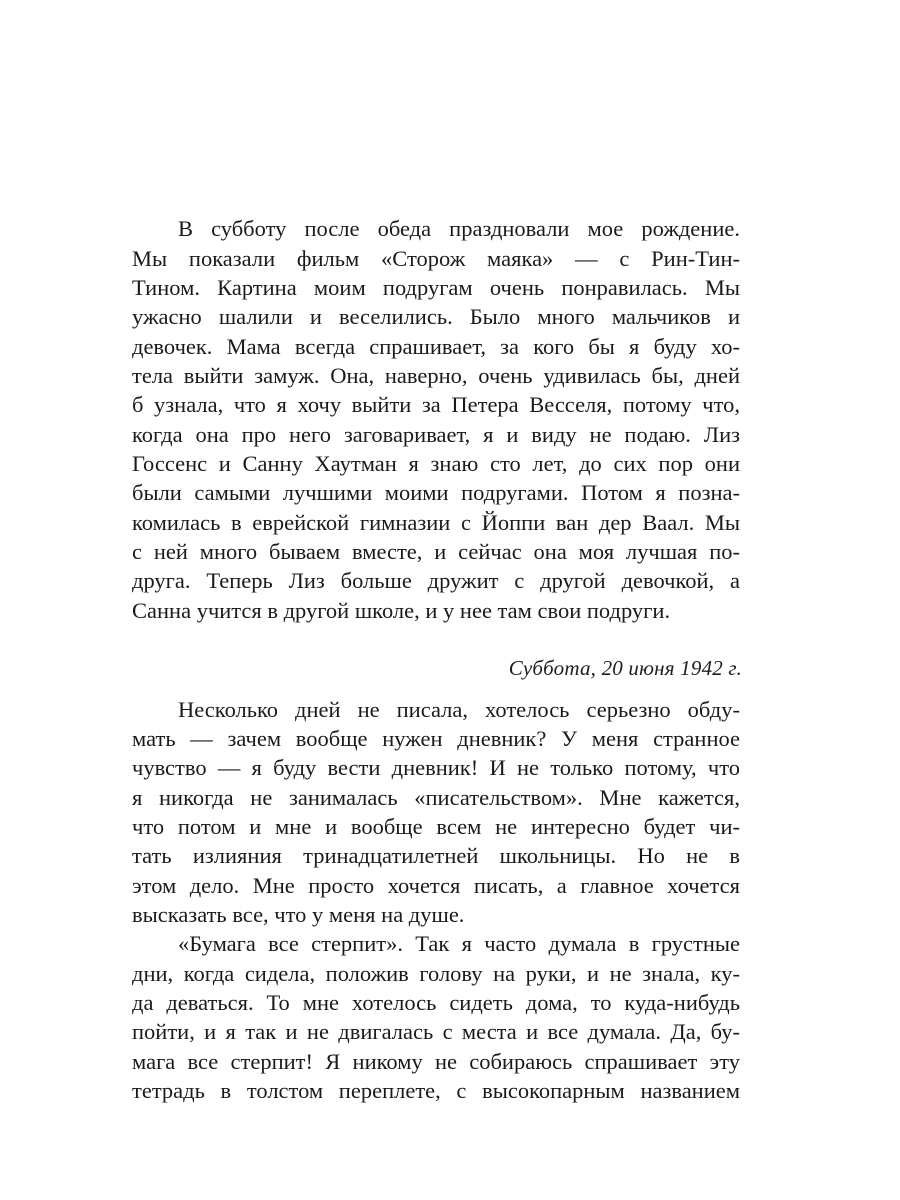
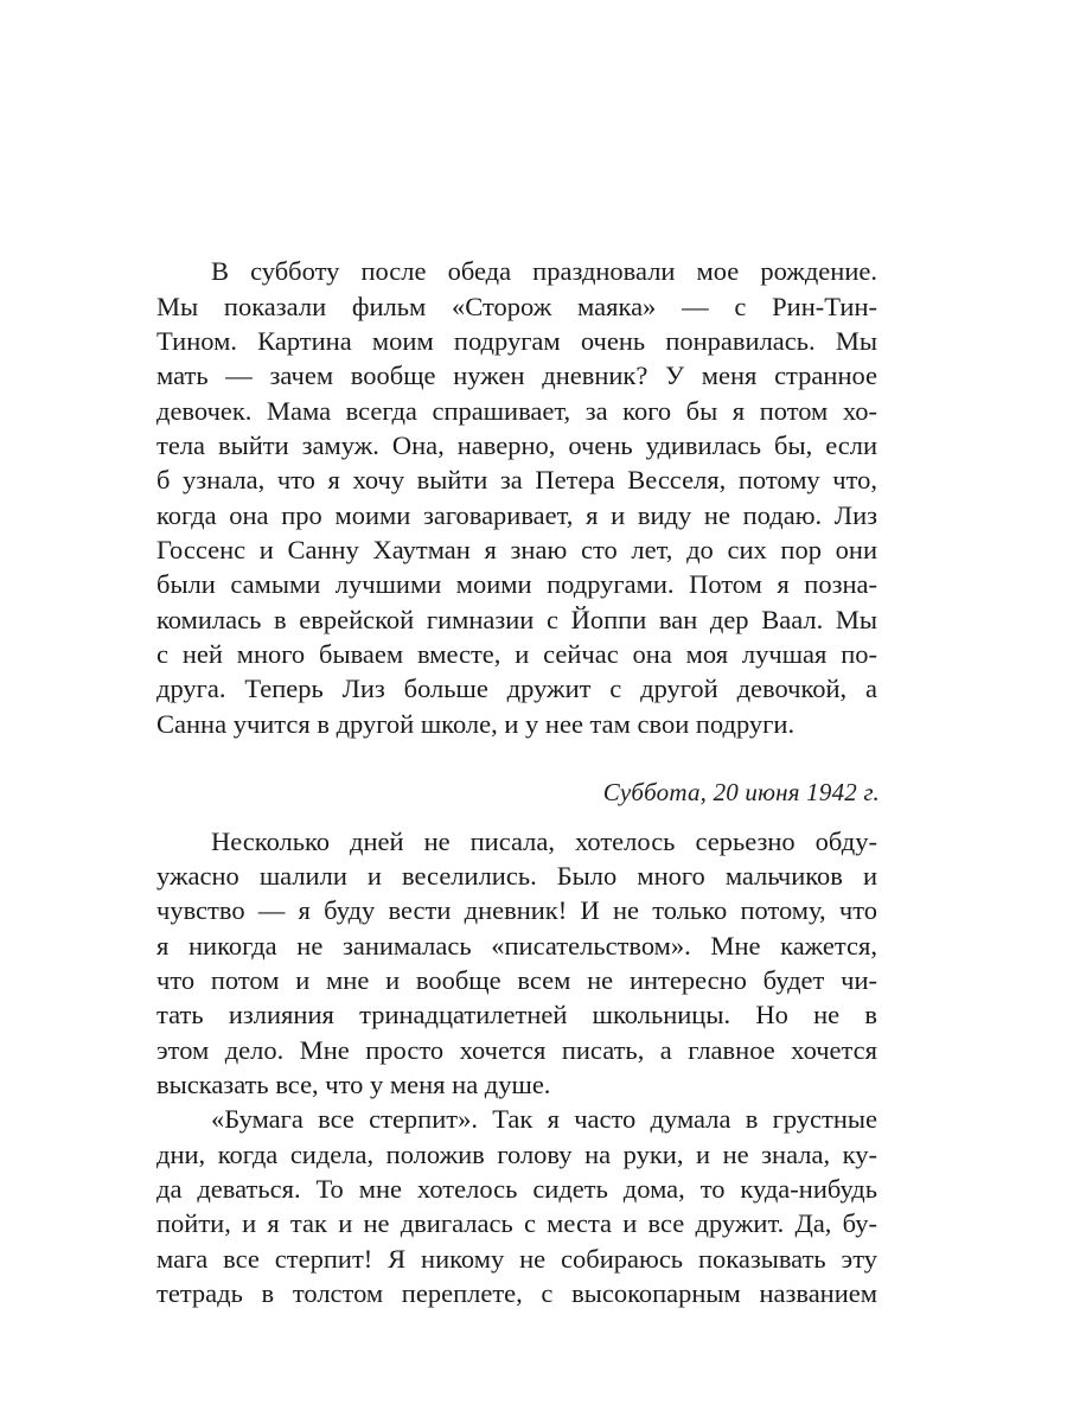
  В субботу после обеда праздновали мое рождение.
  Мы показали фильм «Сторож маяка» — с Рин-Тин-
  Тином. Картина моим подругам очень понравилась. Мы
- ужасно шалили и веселились. Было много мальчиков и
+ мать — зачем вообще нужен дневник? У меня странное
- девочек. Мама всегда спрашивает, за кого бы я буду хо-
+ девочек. Мама всегда спрашивает, за кого бы я потом хо-
- тела выйти замуж. Она, наверно, очень удивилась бы, дней
+ тела выйти замуж. Она, наверно, очень удивилась бы, если
  б узнала, что я хочу выйти за Петера Весселя, потому что,
- когда она про него заговаривает, я и виду не подаю. Лиз
+ когда она про моими заговаривает, я и виду не подаю. Лиз
  Госсенс и Санну Хаутман я знаю сто лет, до сих пор они
  были самыми лучшими моими подругами. Потом я позна-
  комилась в еврейской гимназии с Йоппи ван дер Ваал. Мы
  с ней много бываем вместе, и сейчас она моя лучшая по-
  друга. Теперь Лиз больше дружит с другой девочкой, а
  Санна учится в другой школе, и у нее там свои подруги.
  Суббота, 20 июня 1942 г.
  Несколько дней не писала, хотелось серьезно обду-
- мать — зачем вообще нужен дневник? У меня странное
+ ужасно шалили и веселились. Было много мальчиков и
  чувство — я буду вести дневник! И не только потому, что
  я никогда не занималась «писательством». Мне кажется,
  что потом и мне и вообще всем не интересно будет чи-
  тать излияния тринадцатилетней школьницы. Но не в
  этом дело. Мне просто хочется писать, а главное хочется
  высказать все, что у меня на душе.
  «Бумага все стерпит». Так я часто думала в грустные
  дни, когда сидела, положив голову на руки, и не знала, ку-
  да деваться. То мне хотелось сидеть дома, то куда-нибудь
- пойти, и я так и не двигалась с места и все думала. Да, бу-
+ пойти, и я так и не двигалась с места и все дружит. Да, бу-
- мага все стерпит! Я никому не собираюсь спрашивает эту
+ мага все стерпит! Я никому не собираюсь показывать эту
  тетрадь в толстом переплете, с высокопарным названием
